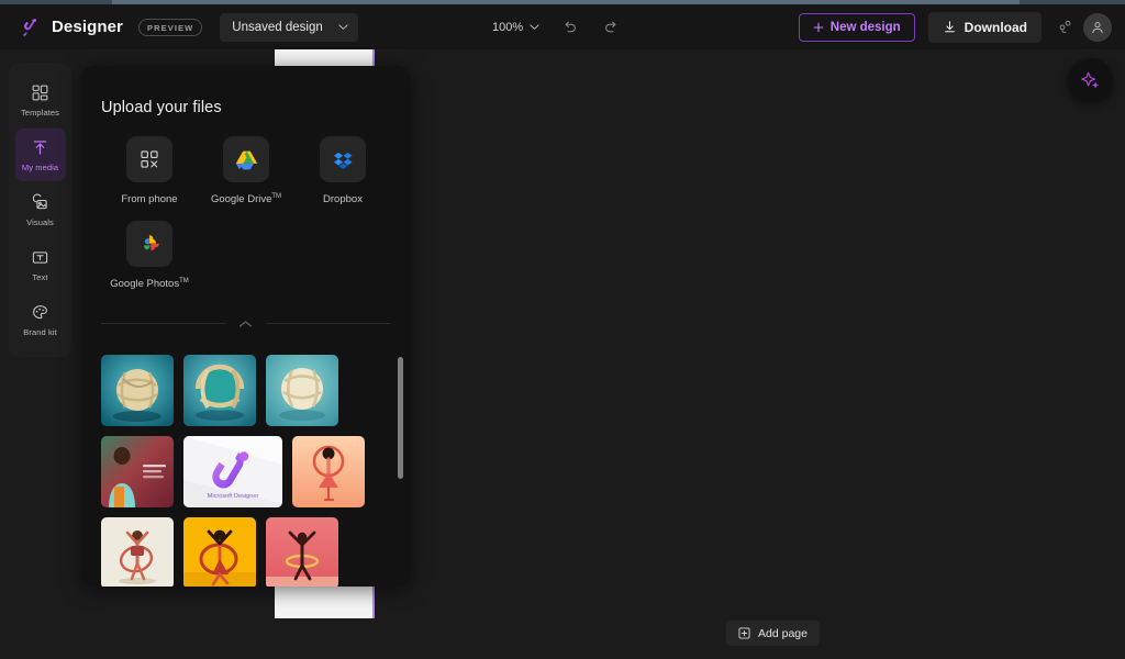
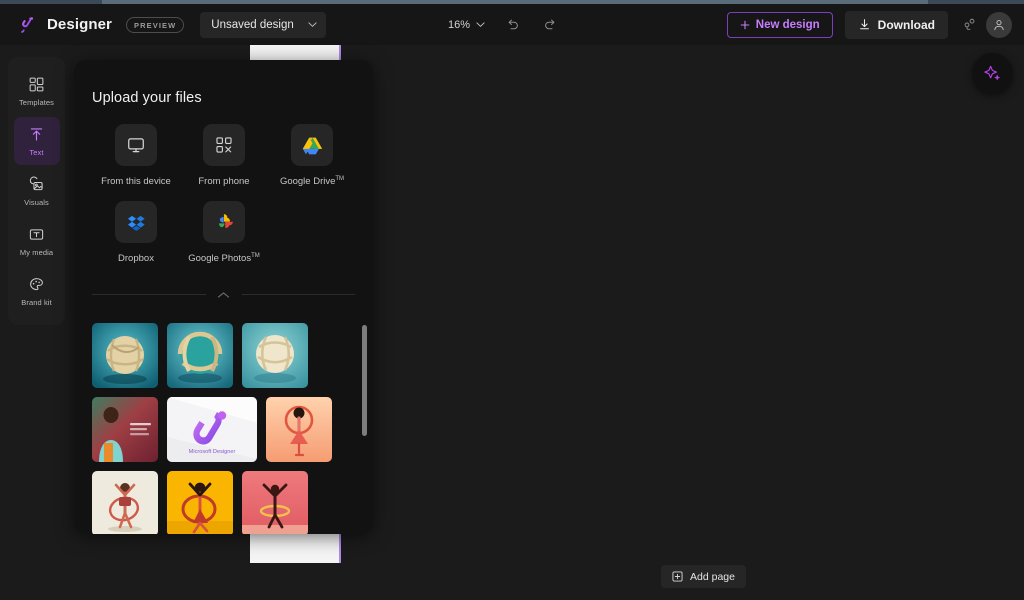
  Designer
  PREVIEW
  Unsaved design
- 100%
+ 16%
  New design
  Download
  Templates
- My media
+ Text
  Visuals
- Text
+ My media
  Brand kit
  Upload your files
+ From this device
  From phone
  Google Drive
  Dropbox
  Google Photos
  Add page
